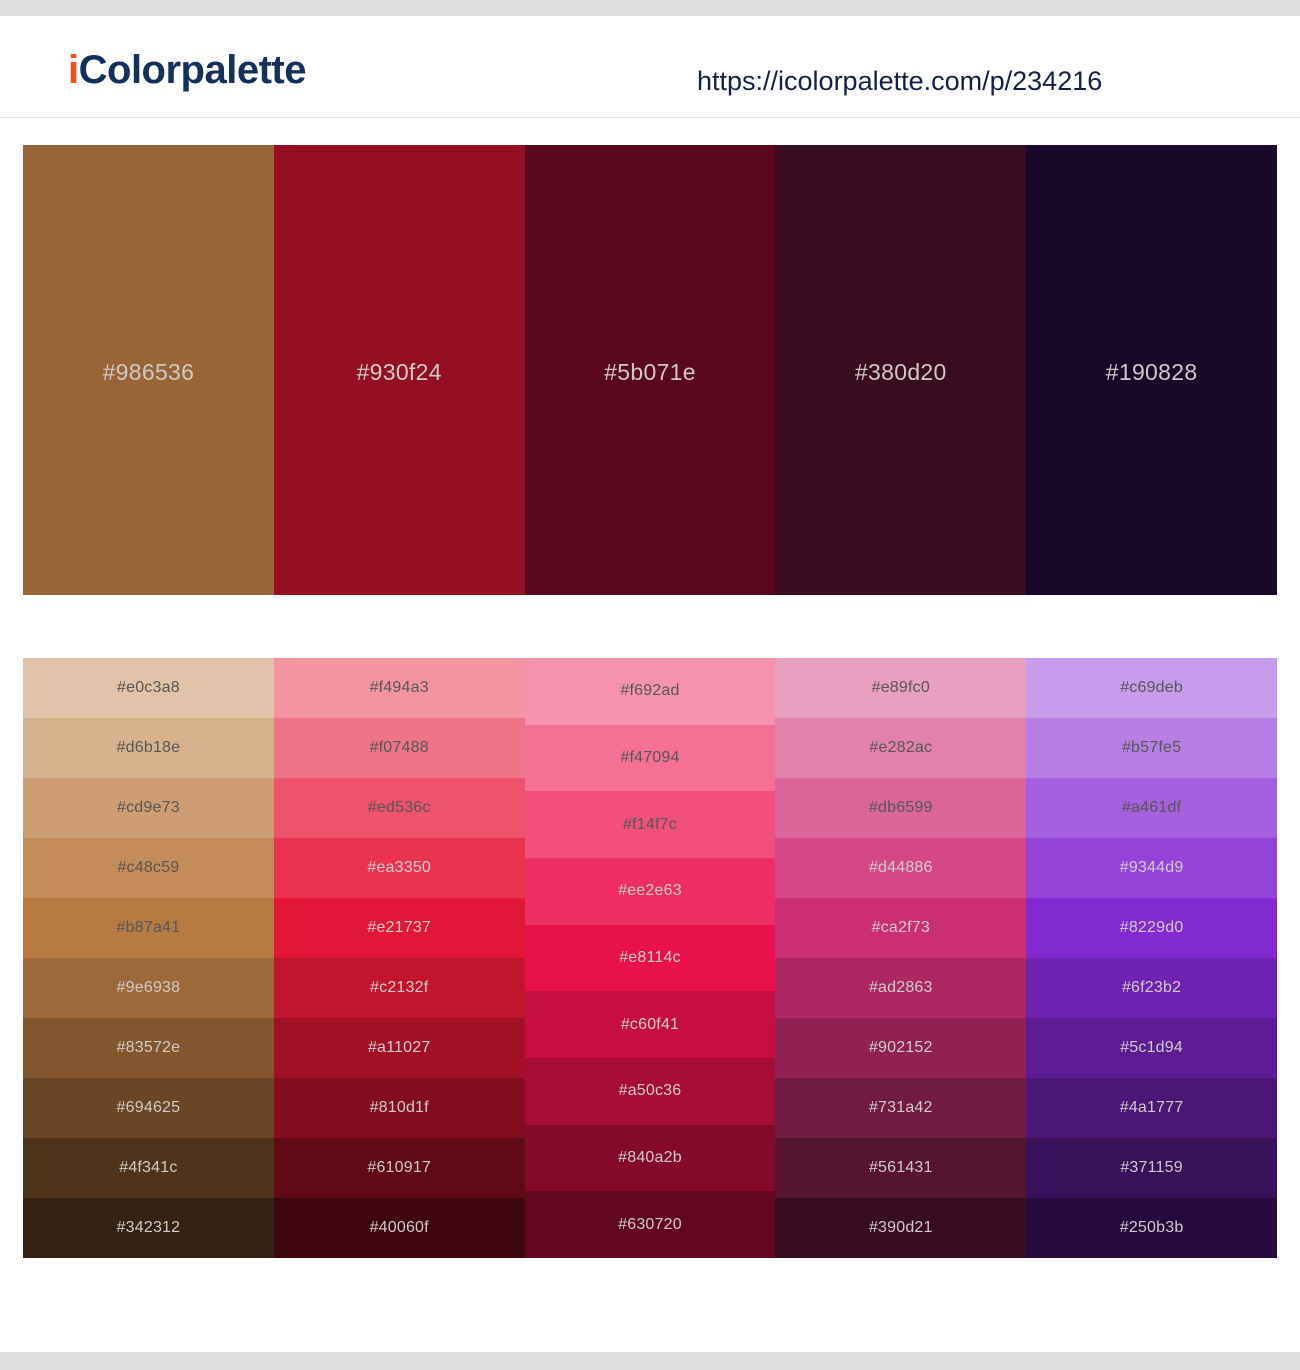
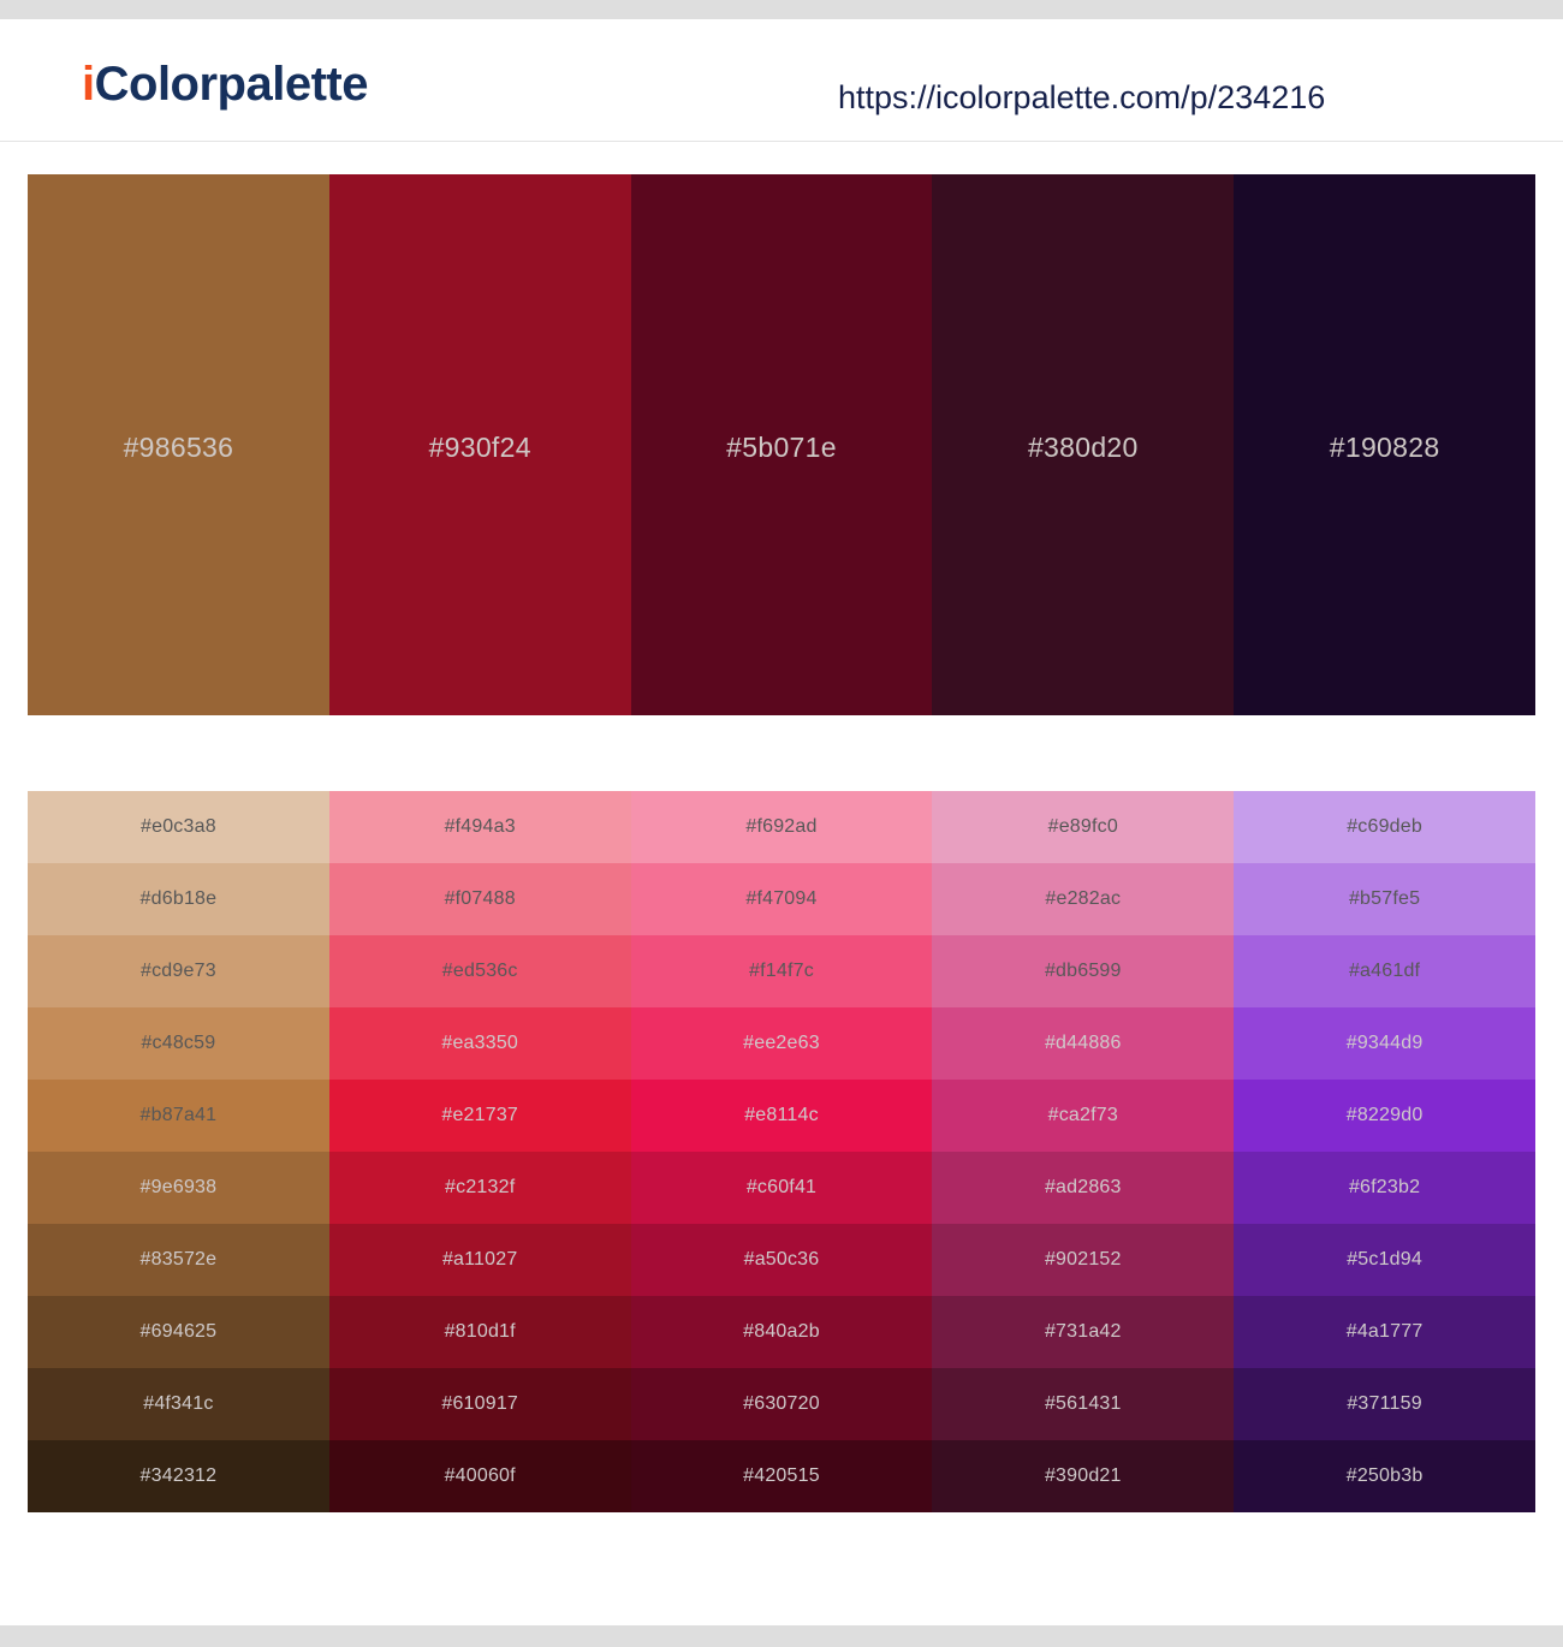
  iColorpalette
  https://icolorpalette.com/p/234216
  #986536
  #930f24
  #5b071e
  #380d20
  #190828
  #e0c3a8
  #d6b18e
  #cd9e73
  #c48c59
  #b87a41
  #9e6938
  #83572e
  #694625
  #4f341c
  #342312
  #f494a3
  #f07488
  #ed536c
  #ea3350
  #e21737
  #c2132f
  #a11027
  #810d1f
  #610917
  #40060f
  #f692ad
  #f47094
  #f14f7c
  #ee2e63
  #e8114c
  #c60f41
  #a50c36
  #840a2b
  #630720
+ #420515
  #e89fc0
  #e282ac
  #db6599
  #d44886
  #ca2f73
  #ad2863
  #902152
  #731a42
  #561431
  #390d21
  #c69deb
  #b57fe5
  #a461df
  #9344d9
  #8229d0
  #6f23b2
  #5c1d94
  #4a1777
  #371159
  #250b3b
